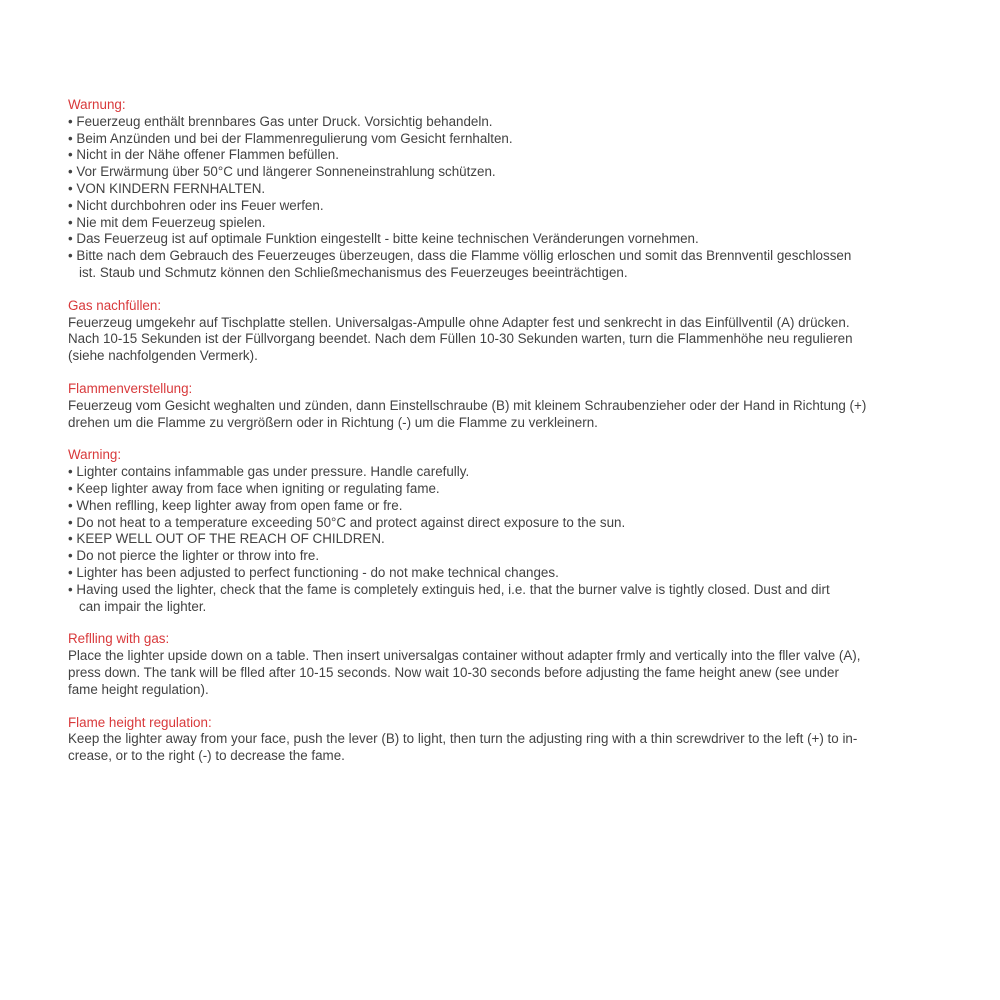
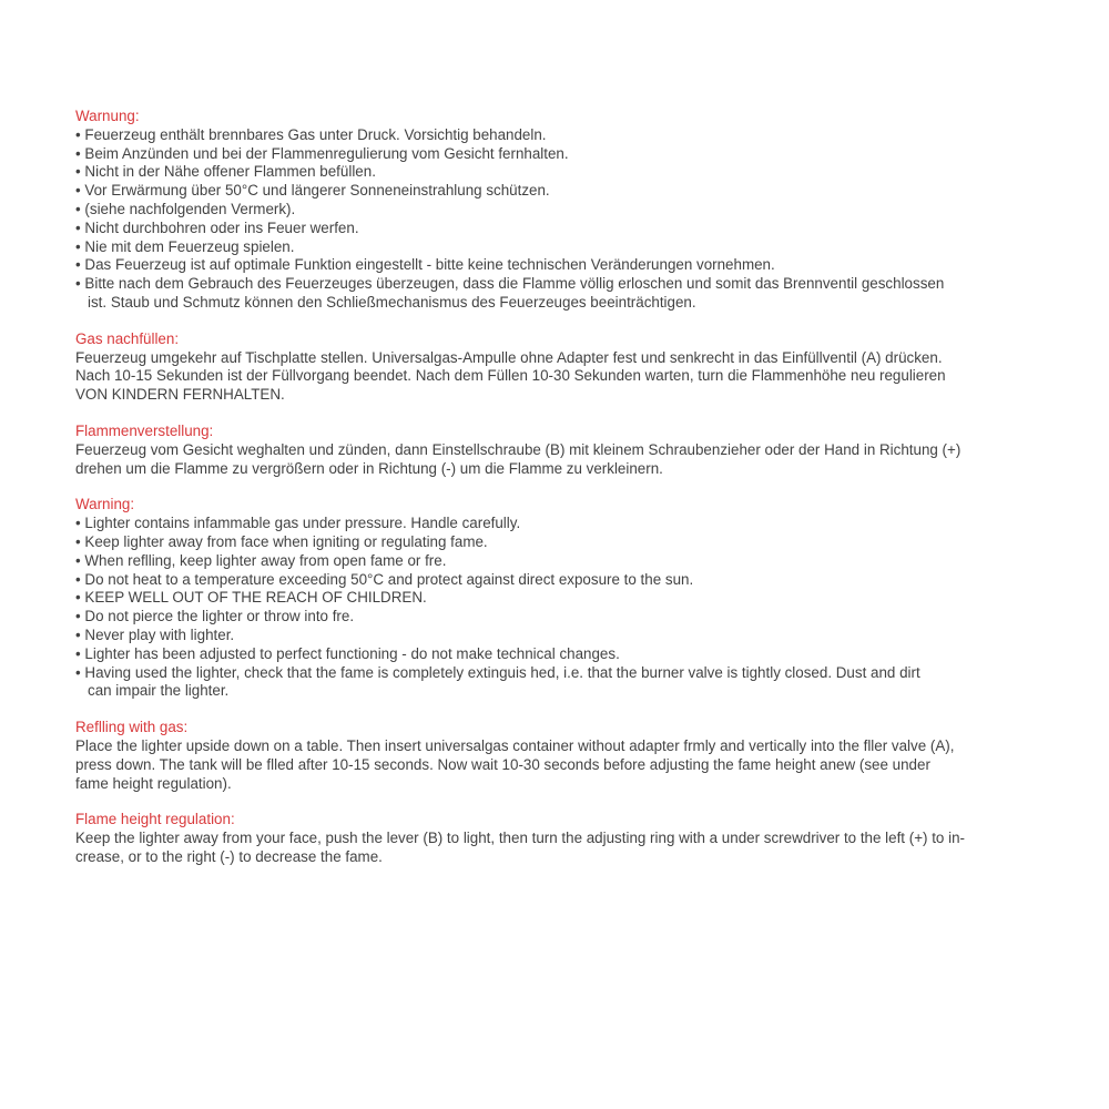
  Warnung:
  Feuerzeug enthält brennbares Gas unter Druck. Vorsichtig behandeln.
  Beim Anzünden und bei der Flammenregulierung vom Gesicht fernhalten.
  Nicht in der Nähe offener Flammen befüllen.
  Vor Erwärmung über 50°C und längerer Sonneneinstrahlung schützen.
- VON KINDERN FERNHALTEN.
+ (siehe nachfolgenden Vermerk).
  Nicht durchbohren oder ins Feuer werfen.
  Nie mit dem Feuerzeug spielen.
  Das Feuerzeug ist auf optimale Funktion eingestellt - bitte keine technischen Veränderungen vornehmen.
  Bitte nach dem Gebrauch des Feuerzeuges überzeugen, dass die Flamme völlig erloschen und somit das Brennventil geschlossen
  ist. Staub und Schmutz können den Schließmechanismus des Feuerzeuges beeinträchtigen.
  Gas nachfüllen:
  Feuerzeug umgekehr auf Tischplatte stellen. Universalgas-Ampulle ohne Adapter fest und senkrecht in das Einfüllventil (A) drücken.
  Nach 10-15 Sekunden ist der Füllvorgang beendet. Nach dem Füllen 10-30 Sekunden warten, turn die Flammenhöhe neu regulieren
- (siehe nachfolgenden Vermerk).
+ VON KINDERN FERNHALTEN.
  Flammenverstellung:
  Feuerzeug vom Gesicht weghalten und zünden, dann Einstellschraube (B) mit kleinem Schraubenzieher oder der Hand in Richtung (+)
  drehen um die Flamme zu vergrößern oder in Richtung (-) um die Flamme zu verkleinern.
  Warning:
  Lighter contains infammable gas under pressure. Handle carefully.
  Keep lighter away from face when igniting or regulating fame.
  When reflling, keep lighter away from open fame or fre.
  Do not heat to a temperature exceeding 50°C and protect against direct exposure to the sun.
  KEEP WELL OUT OF THE REACH OF CHILDREN.
  Do not pierce the lighter or throw into fre.
+ Never play with lighter.
  Lighter has been adjusted to perfect functioning - do not make technical changes.
  Having used the lighter, check that the fame is completely extinguis hed, i.e. that the burner valve is tightly closed. Dust and dirt
  can impair the lighter.
  Reflling with gas:
  Place the lighter upside down on a table. Then insert universalgas container without adapter frmly and vertically into the fller valve (A),
  press down. The tank will be flled after 10-15 seconds. Now wait 10-30 seconds before adjusting the fame height anew (see under
  fame height regulation).
  Flame height regulation:
- Keep the lighter away from your face, push the lever (B) to light, then turn the adjusting ring with a thin screwdriver to the left (+) to in-
+ Keep the lighter away from your face, push the lever (B) to light, then turn the adjusting ring with a under screwdriver to the left (+) to in-
  crease, or to the right (-) to decrease the fame.
